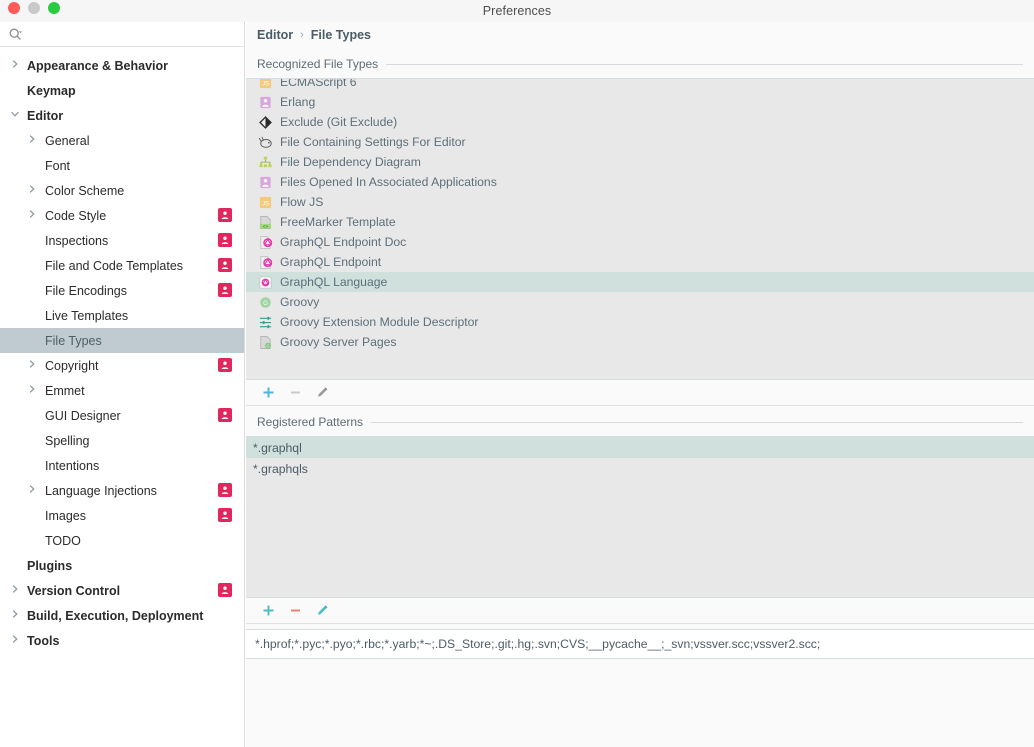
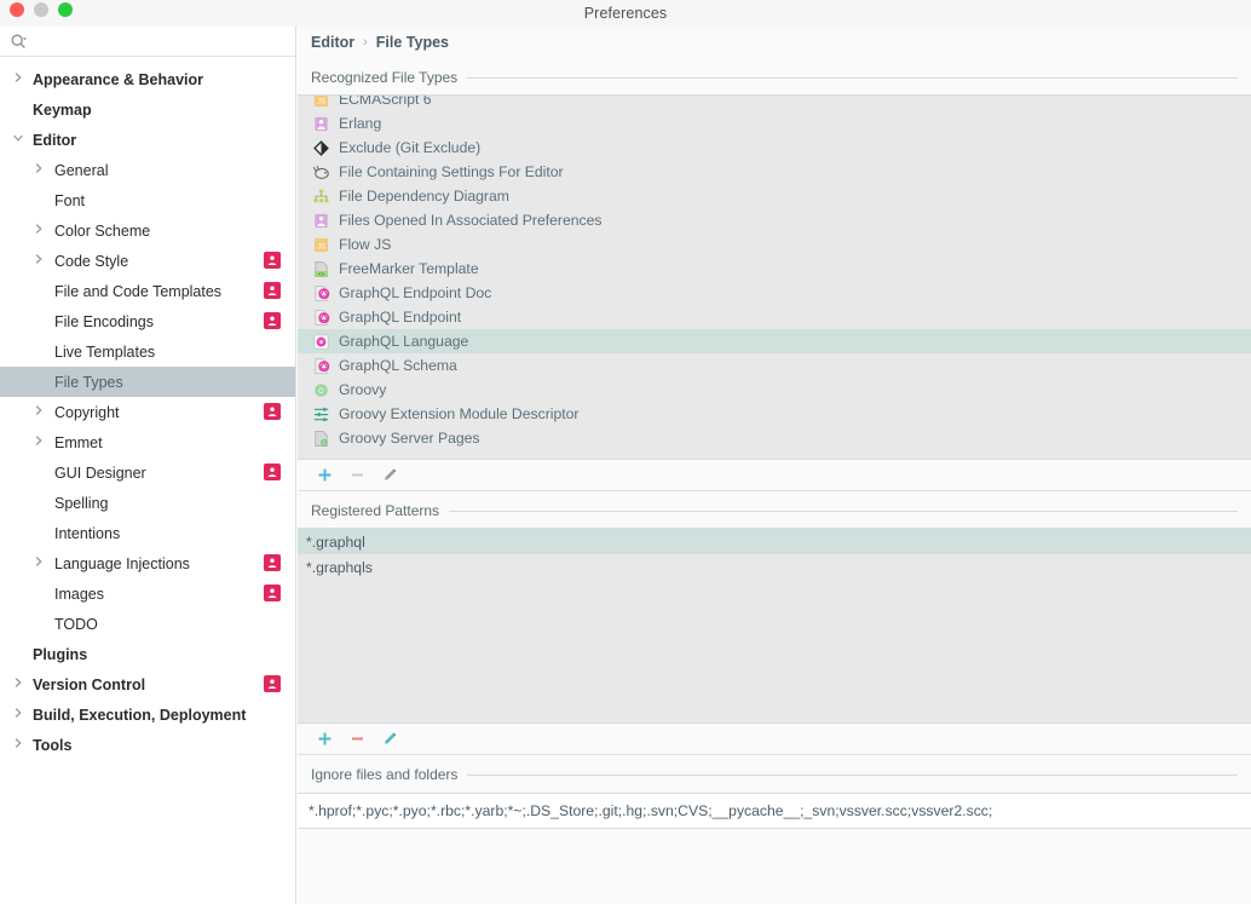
  Preferences
  Appearance & Behavior
  Keymap
  Editor
  General
  Font
  Color Scheme
  Code Style
- Inspections
  File and Code Templates
  File Encodings
  Live Templates
  File Types
  Copyright
  Emmet
  GUI Designer
  Spelling
  Intentions
  Language Injections
  Images
  TODO
  Plugins
  Version Control
  Build, Execution, Deployment
  Tools
  Editor
  ›
  File Types
  Recognized File Types
  ECMAScript 6
  Erlang
  Exclude (Git Exclude)
  File Containing Settings For Editor
  File Dependency Diagram
- Files Opened In Associated Applications
+ Files Opened In Associated Preferences
  Flow JS
  FreeMarker Template
  GraphQL Endpoint Doc
  GraphQL Endpoint
  GraphQL Language
+ GraphQL Schema
  Groovy
  Groovy Extension Module Descriptor
  Groovy Server Pages
  Registered Patterns
  *.graphql
  *.graphqls
+ Ignore files and folders
  *.hprof;*.pyc;*.pyo;*.rbc;*.yarb;*~;.DS_Store;.git;.hg;.svn;CVS;__pycache__;_svn;vssver.scc;vssver2.scc;
